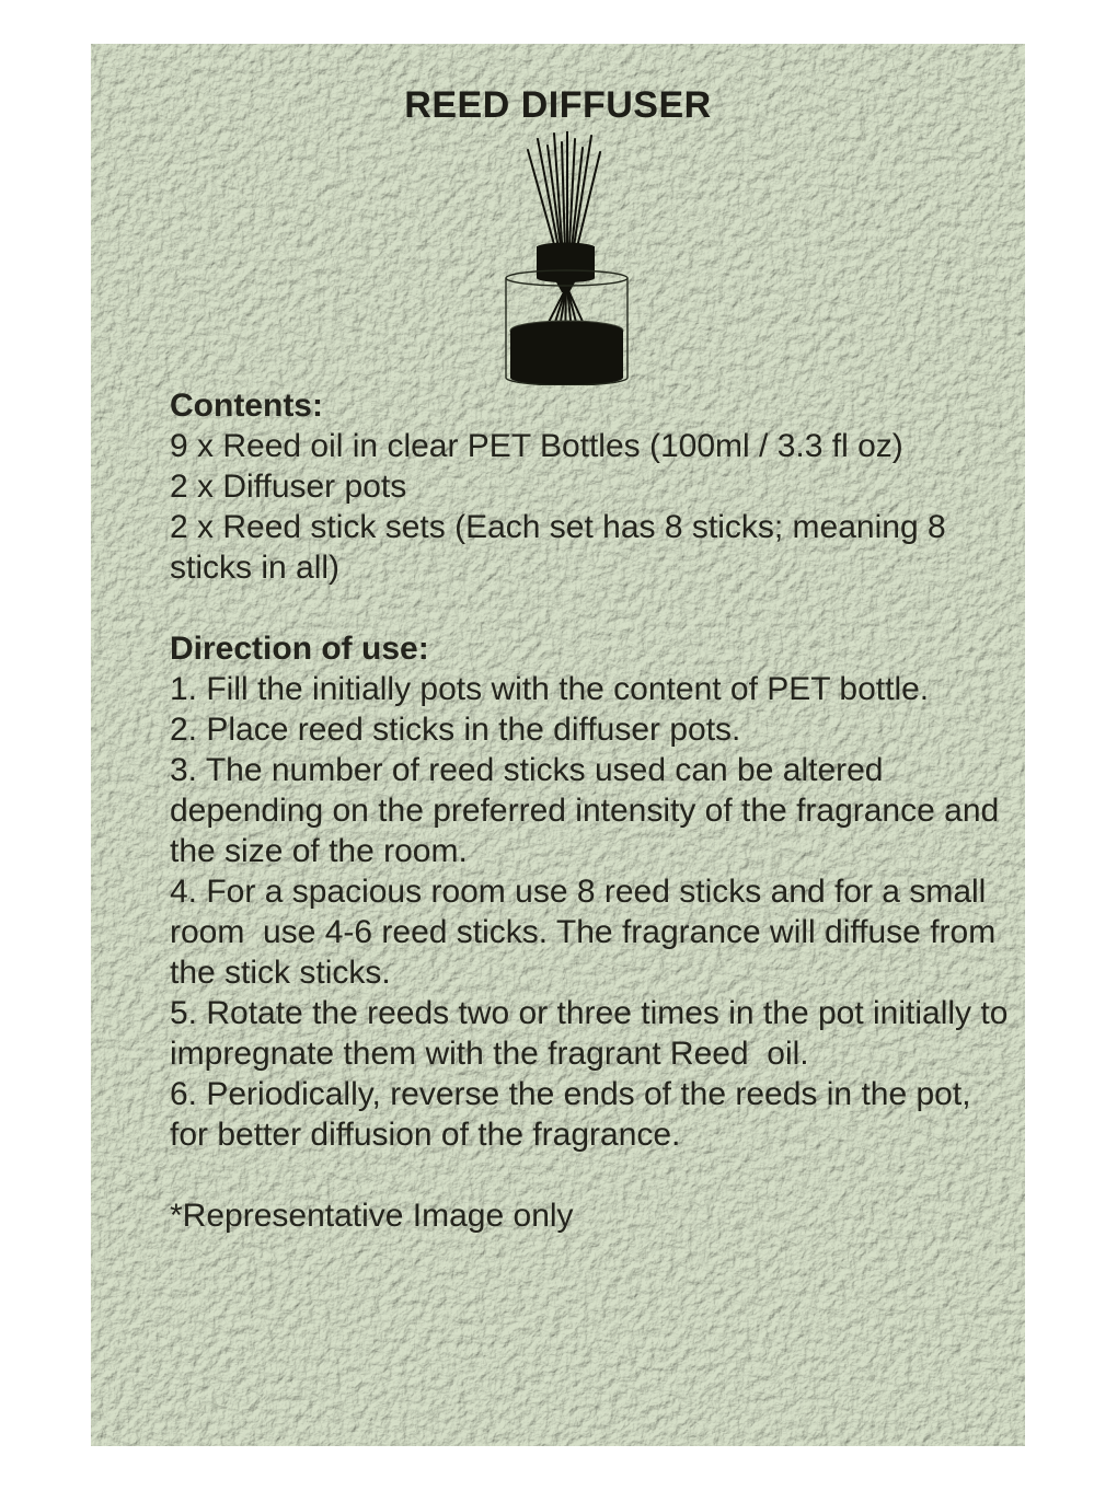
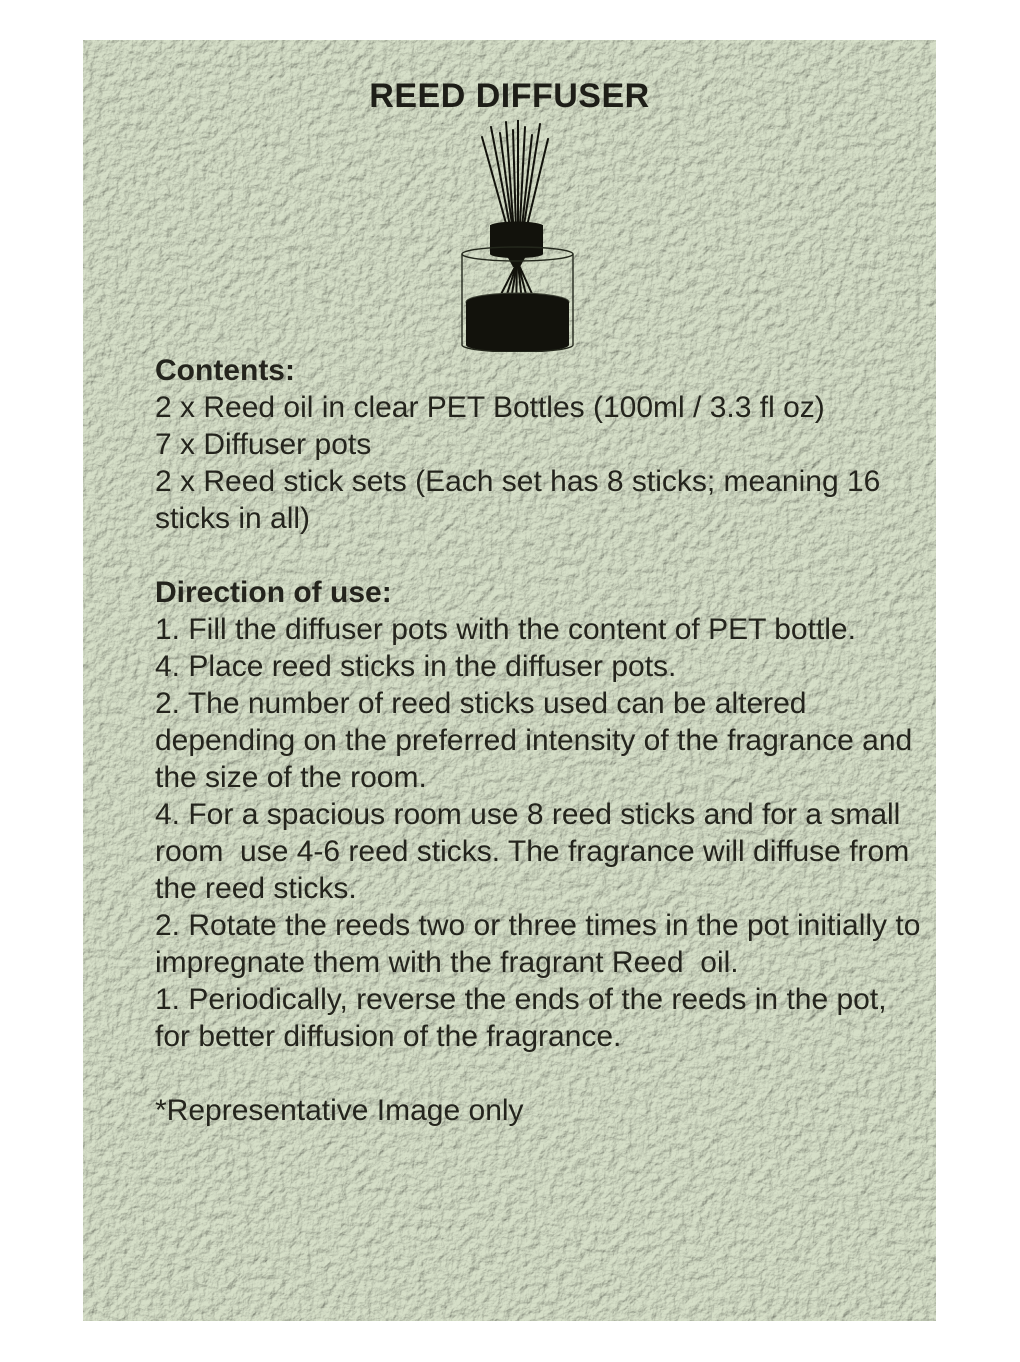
  REED DIFFUSER
  Contents:
- 9 x Reed oil in clear PET Bottles (100ml / 3.3 fl oz)
+ 2 x Reed oil in clear PET Bottles (100ml / 3.3 fl oz)
- 2 x Diffuser pots
+ 7 x Diffuser pots
- 2 x Reed stick sets (Each set has 8 sticks; meaning 8 sticks in all)
+ 2 x Reed stick sets (Each set has 8 sticks; meaning 16 sticks in all)
  Direction of use:
- 1. Fill the initially pots with the content of PET bottle.
+ 1. Fill the diffuser pots with the content of PET bottle.
- 2. Place reed sticks in the diffuser pots.
+ 4. Place reed sticks in the diffuser pots.
- 3. The number of reed sticks used can be altered depending on the preferred intensity of the fragrance and the size of the room.
+ 2. The number of reed sticks used can be altered depending on the preferred intensity of the fragrance and the size of the room.
- 4. For a spacious room use 8 reed sticks and for a small room use 4-6 reed sticks. The fragrance will diffuse from the stick sticks.
+ 4. For a spacious room use 8 reed sticks and for a small room use 4-6 reed sticks. The fragrance will diffuse from the reed sticks.
- 5. Rotate the reeds two or three times in the pot initially to impregnate them with the fragrant Reed oil.
+ 2. Rotate the reeds two or three times in the pot initially to impregnate them with the fragrant Reed oil.
- 6. Periodically, reverse the ends of the reeds in the pot, for better diffusion of the fragrance.
+ 1. Periodically, reverse the ends of the reeds in the pot, for better diffusion of the fragrance.
  *Representative Image only
